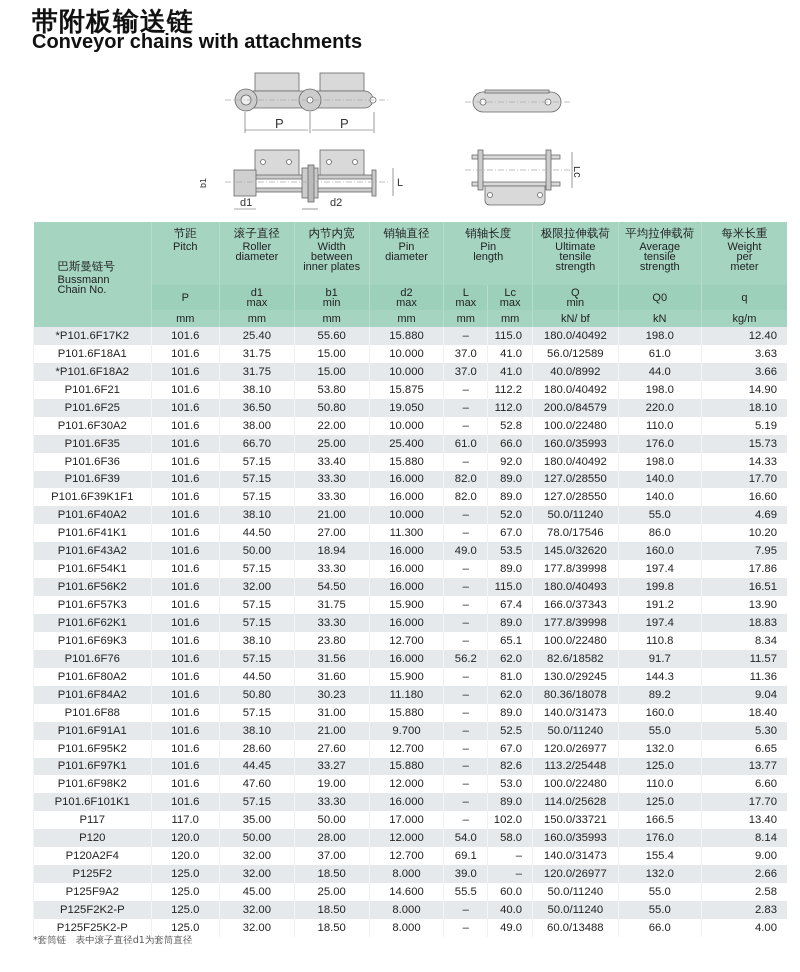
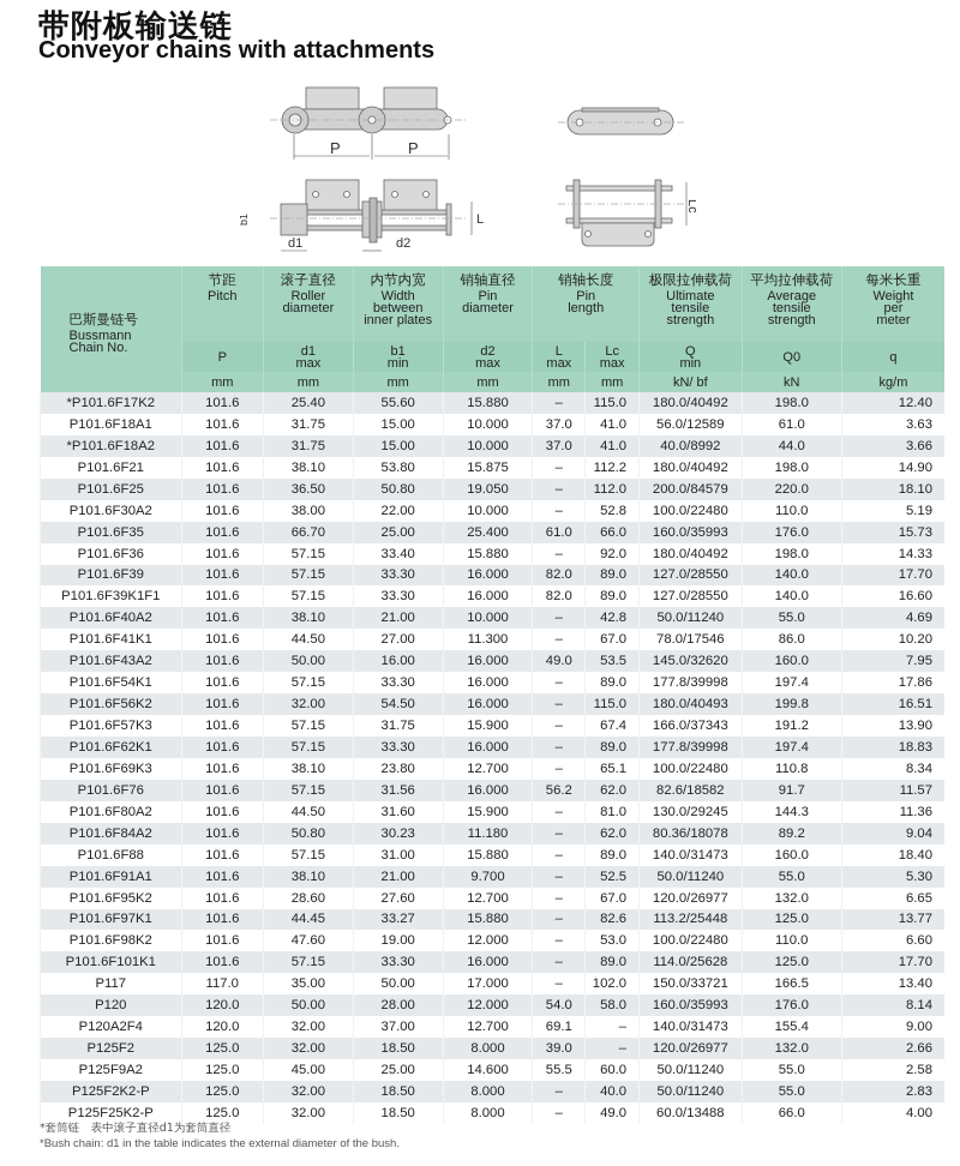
  带附板输送链
  Conveyor chains with attachments
  P
  P
  d1
  d2
  L
  巴斯曼链号 Bussmann Chain No.	节距 Pitch	滚子直径 Roller diameter	内节内宽 Width between inner plates	销轴直径 Pin diameter	销轴长度 Pin length	极限拉伸载荷 Ultimate tensile strength	平均拉伸载荷 Average tensile strength	每米长重 Weight per meter
  P	d1max	b1min	d2max	Lmax	Lcmax	Qmin	Q0	q
  mm	mm	mm	mm	mm	mm	kN/ bf	kN	kg/m
  *P101.6F17K2	101.6	25.40	55.60	15.880	–	115.0	180.0/40492	198.0	12.40
  P101.6F18A1	101.6	31.75	15.00	10.000	37.0	41.0	56.0/12589	61.0	3.63
  *P101.6F18A2	101.6	31.75	15.00	10.000	37.0	41.0	40.0/8992	44.0	3.66
  P101.6F21	101.6	38.10	53.80	15.875	–	112.2	180.0/40492	198.0	14.90
  P101.6F25	101.6	36.50	50.80	19.050	–	112.0	200.0/84579	220.0	18.10
  P101.6F30A2	101.6	38.00	22.00	10.000	–	52.8	100.0/22480	110.0	5.19
  P101.6F35	101.6	66.70	25.00	25.400	61.0	66.0	160.0/35993	176.0	15.73
  P101.6F36	101.6	57.15	33.40	15.880	–	92.0	180.0/40492	198.0	14.33
  P101.6F39	101.6	57.15	33.30	16.000	82.0	89.0	127.0/28550	140.0	17.70
  P101.6F39K1F1	101.6	57.15	33.30	16.000	82.0	89.0	127.0/28550	140.0	16.60
- P101.6F40A2	101.6	38.10	21.00	10.000	–	52.0	50.0/11240	55.0	4.69
+ P101.6F40A2	101.6	38.10	21.00	10.000	–	42.8	50.0/11240	55.0	4.69
  P101.6F41K1	101.6	44.50	27.00	11.300	–	67.0	78.0/17546	86.0	10.20
- P101.6F43A2	101.6	50.00	18.94	16.000	49.0	53.5	145.0/32620	160.0	7.95
+ P101.6F43A2	101.6	50.00	16.00	16.000	49.0	53.5	145.0/32620	160.0	7.95
  P101.6F54K1	101.6	57.15	33.30	16.000	–	89.0	177.8/39998	197.4	17.86
  P101.6F56K2	101.6	32.00	54.50	16.000	–	115.0	180.0/40493	199.8	16.51
  P101.6F57K3	101.6	57.15	31.75	15.900	–	67.4	166.0/37343	191.2	13.90
  P101.6F62K1	101.6	57.15	33.30	16.000	–	89.0	177.8/39998	197.4	18.83
  P101.6F69K3	101.6	38.10	23.80	12.700	–	65.1	100.0/22480	110.8	8.34
  P101.6F76	101.6	57.15	31.56	16.000	56.2	62.0	82.6/18582	91.7	11.57
  P101.6F80A2	101.6	44.50	31.60	15.900	–	81.0	130.0/29245	144.3	11.36
  P101.6F84A2	101.6	50.80	30.23	11.180	–	62.0	80.36/18078	89.2	9.04
  P101.6F88	101.6	57.15	31.00	15.880	–	89.0	140.0/31473	160.0	18.40
  P101.6F91A1	101.6	38.10	21.00	9.700	–	52.5	50.0/11240	55.0	5.30
  P101.6F95K2	101.6	28.60	27.60	12.700	–	67.0	120.0/26977	132.0	6.65
  P101.6F97K1	101.6	44.45	33.27	15.880	–	82.6	113.2/25448	125.0	13.77
  P101.6F98K2	101.6	47.60	19.00	12.000	–	53.0	100.0/22480	110.0	6.60
  P101.6F101K1	101.6	57.15	33.30	16.000	–	89.0	114.0/25628	125.0	17.70
  P117	117.0	35.00	50.00	17.000	–	102.0	150.0/33721	166.5	13.40
  P120	120.0	50.00	28.00	12.000	54.0	58.0	160.0/35993	176.0	8.14
  P120A2F4	120.0	32.00	37.00	12.700	69.1	–	140.0/31473	155.4	9.00
  P125F2	125.0	32.00	18.50	8.000	39.0	–	120.0/26977	132.0	2.66
  P125F9A2	125.0	45.00	25.00	14.600	55.5	60.0	50.0/11240	55.0	2.58
  P125F2K2-P	125.0	32.00	18.50	8.000	–	40.0	50.0/11240	55.0	2.83
  P125F25K2-P	125.0	32.00	18.50	8.000	–	49.0	60.0/13488	66.0	4.00
  *套筒链 表中滚子直径d1为套筒直径
+ *Bush chain: d1 in the table indicates the external diameter of the bush.
